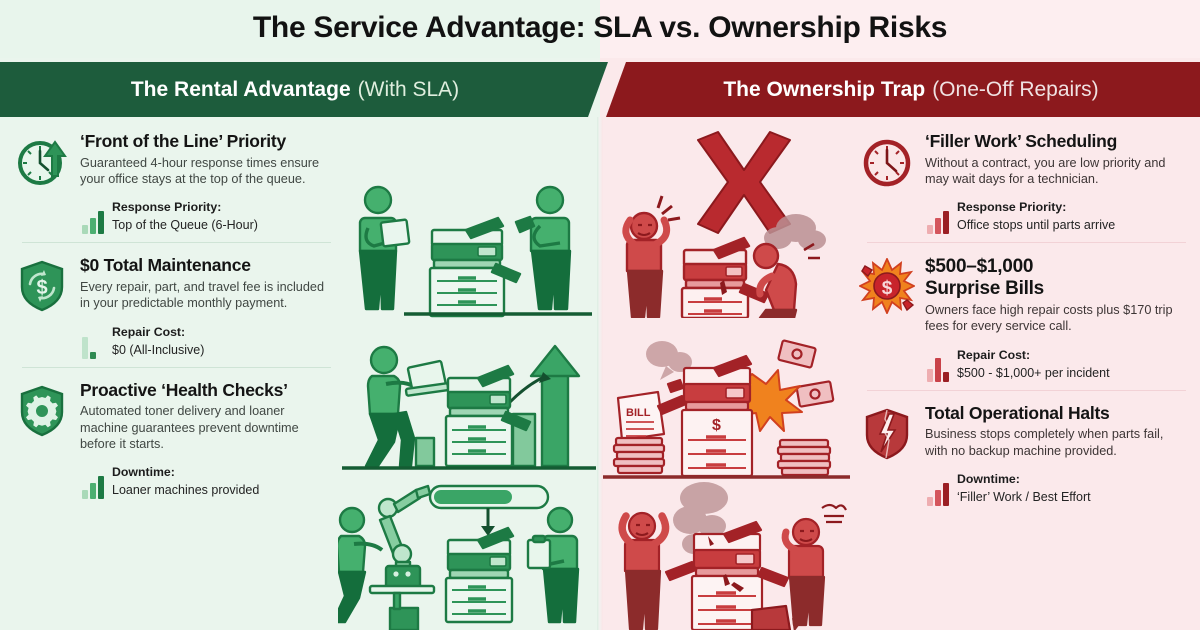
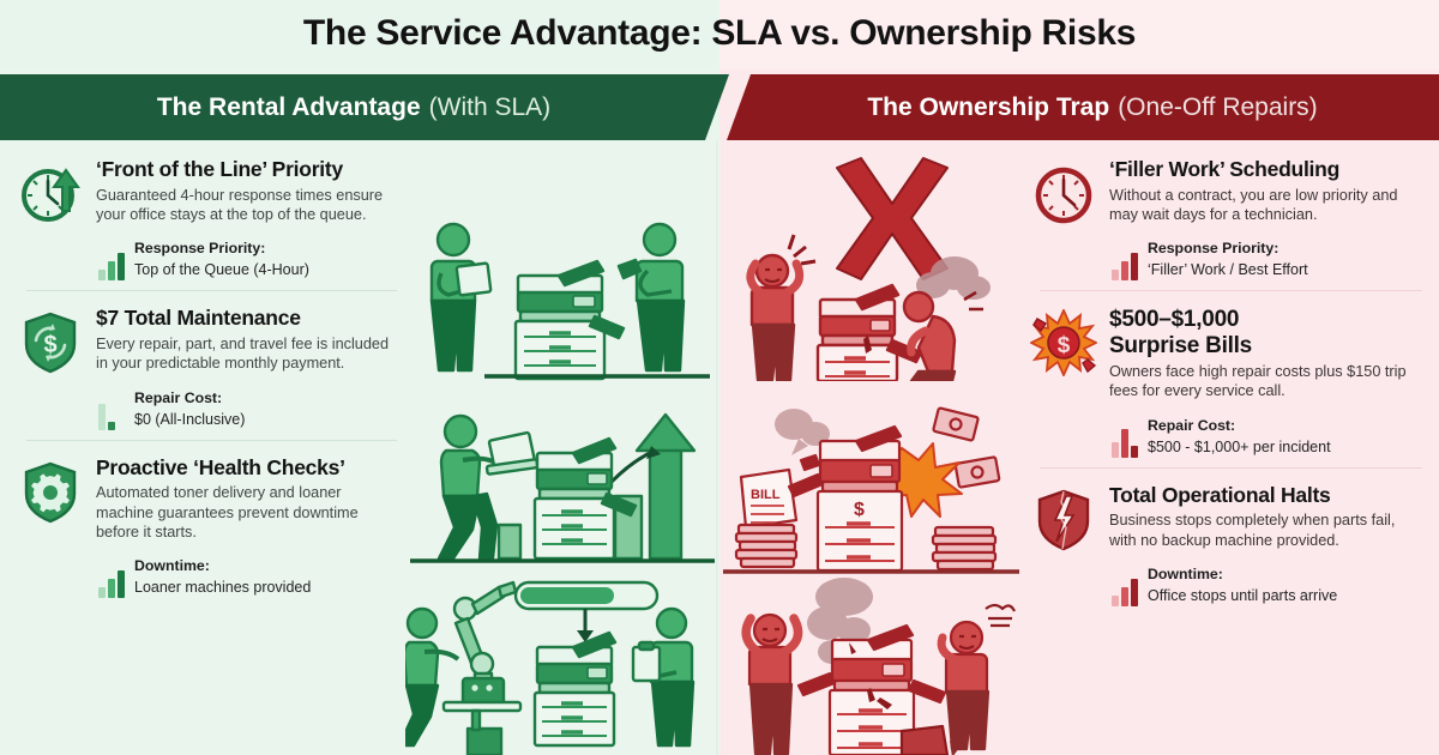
  The Service Advantage: SLA vs. Ownership Risks
  The Rental Advantage
  (With SLA)
  The Ownership Trap
  (One-Off Repairs)
  BILL
  $
  ‘Front of the Line’ Priority
  Guaranteed 4-hour response times ensure your office stays at the top of the queue.
  Response Priority:
- Top of the Queue (6-Hour)
+ Top of the Queue (4-Hour)
  $
- $0 Total Maintenance
+ $7 Total Maintenance
  Every repair, part, and travel fee is included in your predictable monthly payment.
  Repair Cost:
  $0 (All-Inclusive)
  Proactive ‘Health Checks’
  Automated toner delivery and loaner machine guarantees prevent downtime before it starts.
  Downtime:
  Loaner machines provided
  ‘Filler Work’ Scheduling
  Without a contract, you are low priority and may wait days for a technician.
  Response Priority:
- Office stops until parts arrive
+ ‘Filler’ Work / Best Effort
  $
  $500–$1,000
  Surprise Bills
- Owners face high repair costs plus $170 trip fees for every service call.
+ Owners face high repair costs plus $150 trip fees for every service call.
  Repair Cost:
  $500 - $1,000+ per incident
  Total Operational Halts
  Business stops completely when parts fail, with no backup machine provided.
  Downtime:
- ‘Filler’ Work / Best Effort
+ Office stops until parts arrive
